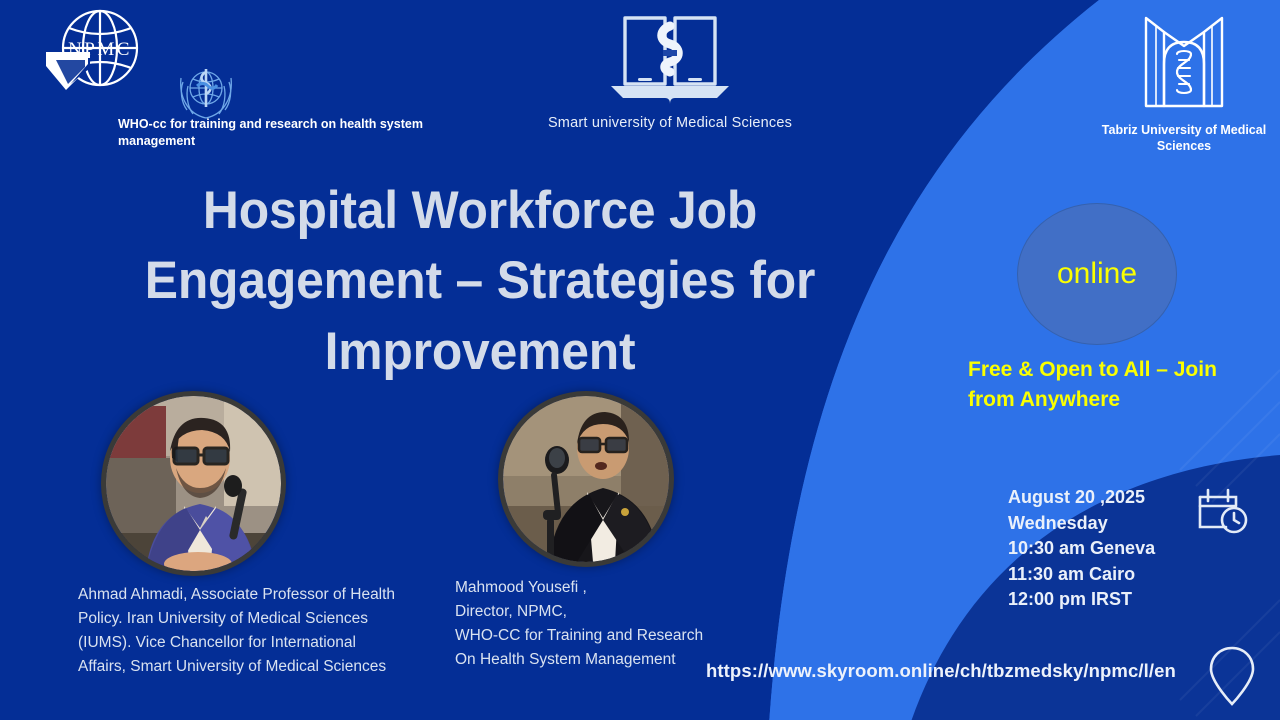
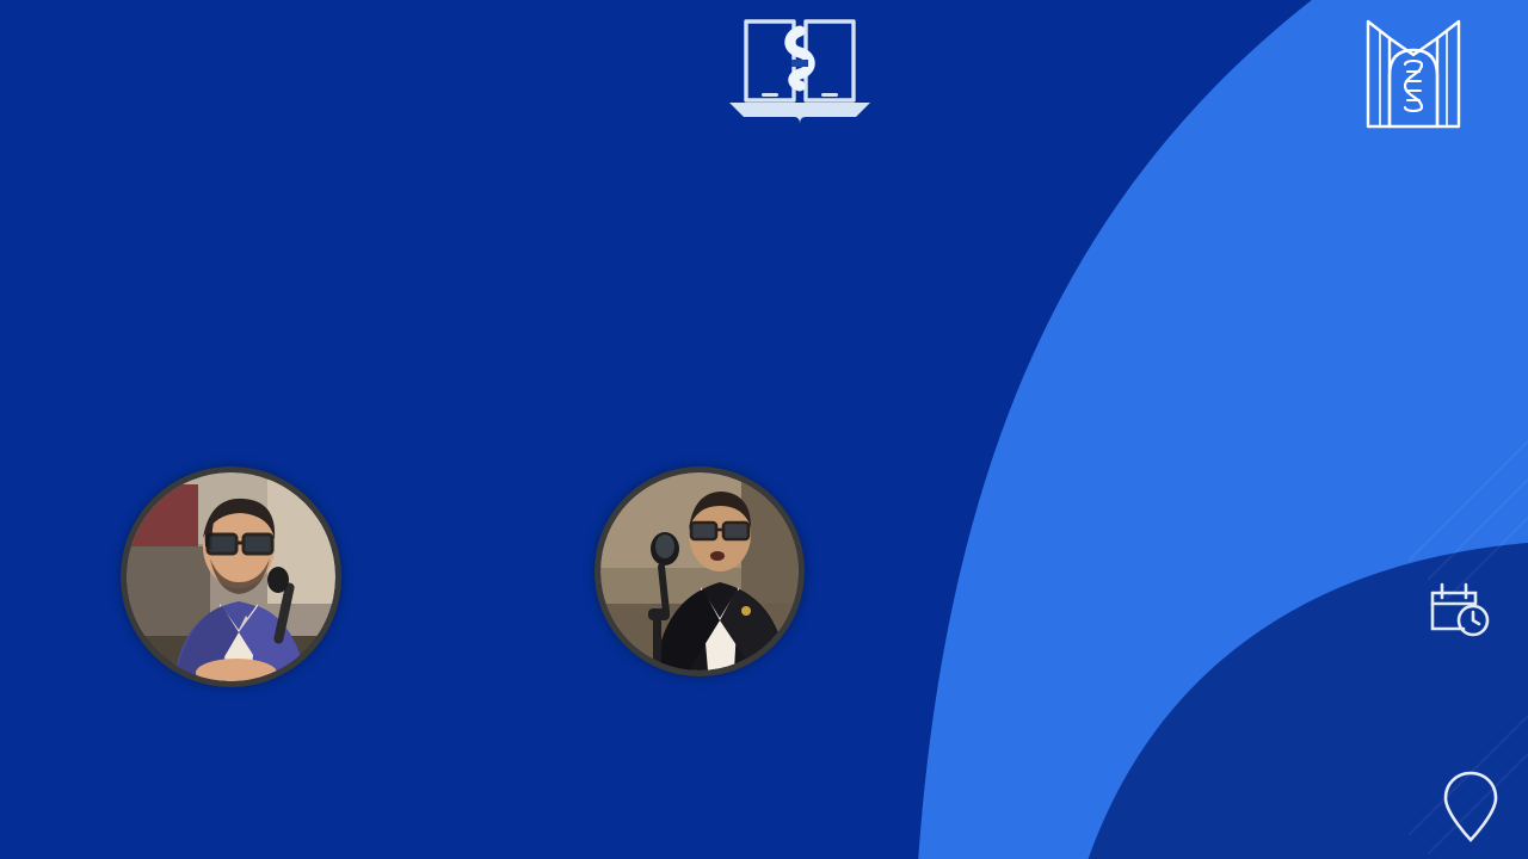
- NPMC
- WHO-cc for training and research on health system management
- Smart university of Medical Sciences
- Tabriz University of Medical Sciences
- Hospital Workforce Job Engagement – Strategies for Improvement
- Ahmad Ahmadi, Associate Professor of Health Policy. Iran University of Medical Sciences (IUMS). Vice Chancellor for International Affairs, Smart University of Medical Sciences
- Mahmood Yousefi ,
- Director, NPMC,
- WHO-CC for Training and Research
- On Health System Management
- online
- Free & Open to All – Join from Anywhere
- August 20 ,2025
- Wednesday
- 10:30 am Geneva
- 11:30 am Cairo
- 12:00 pm IRST
- https://www.skyroom.online/ch/tbzmedsky/npmc/l/en
